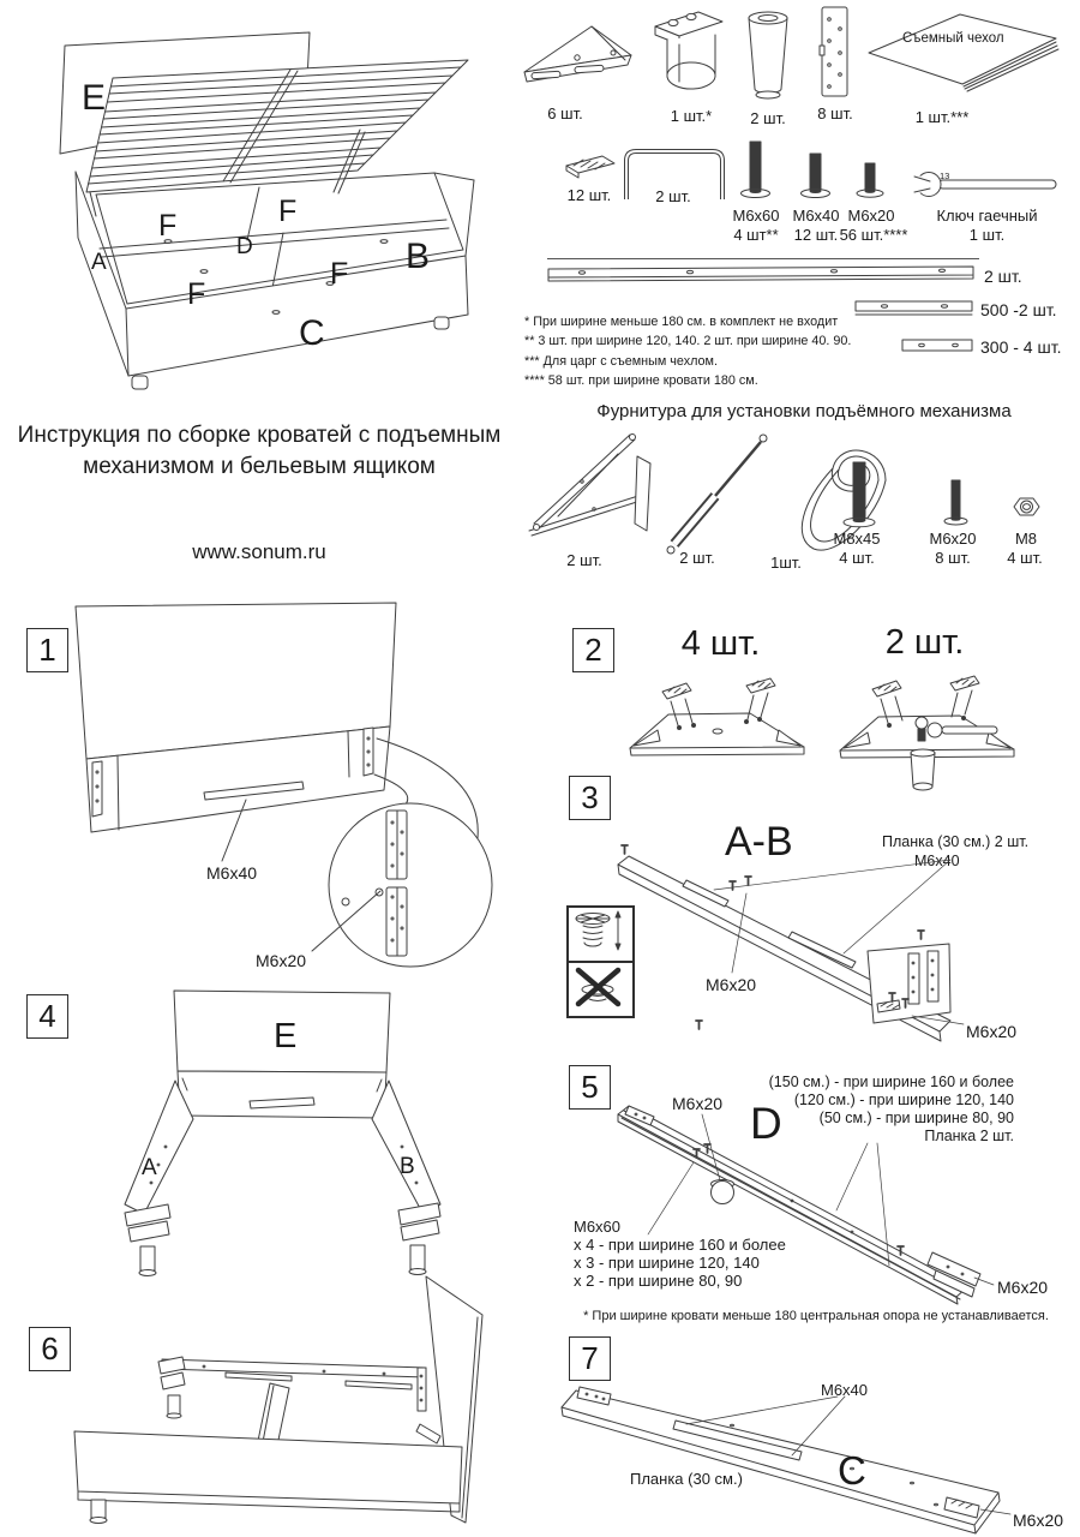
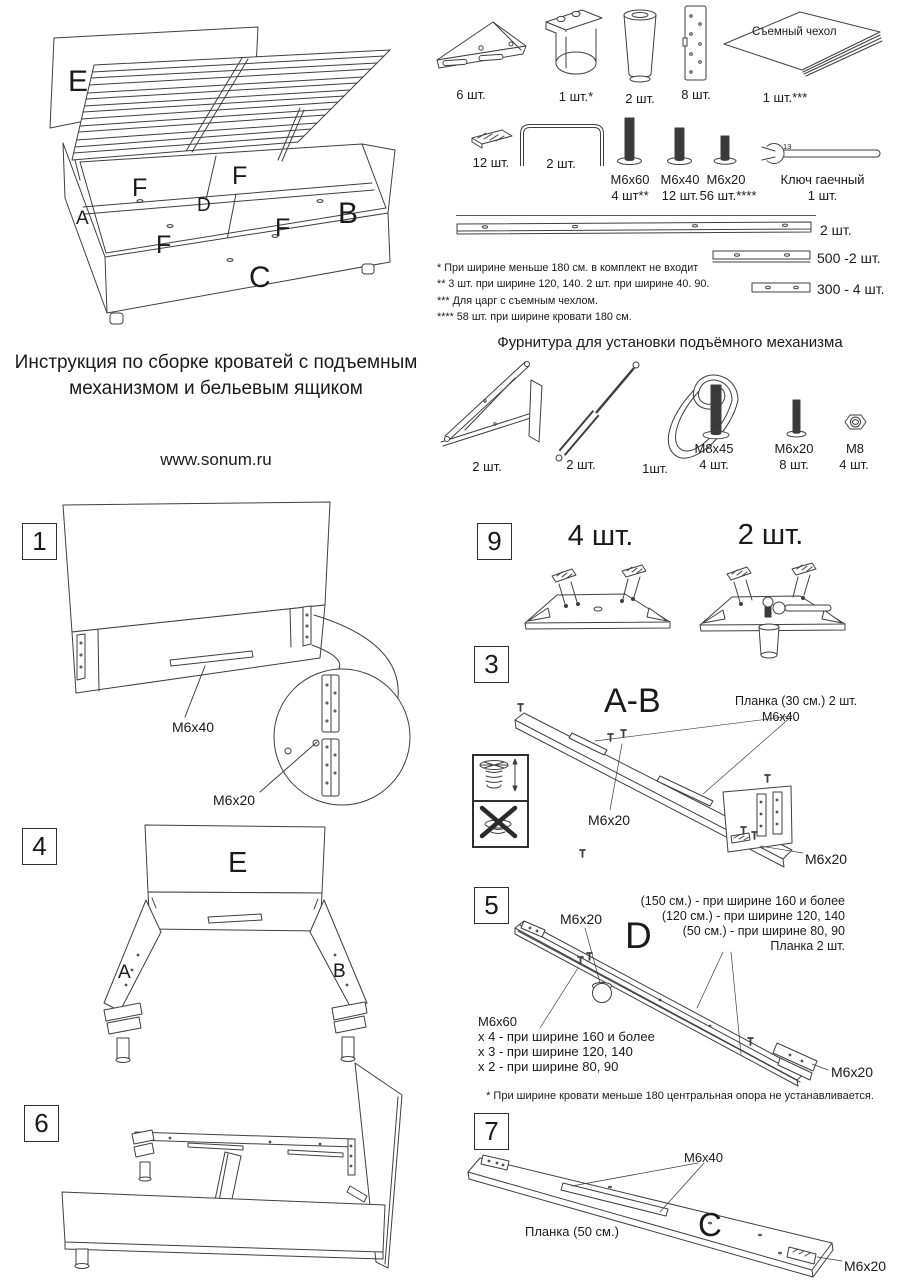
  E
  F
  F
  D
  A
  B
  F
  F
  C
  Инструкция по сборке кроватей с подъемным
  механизмом и бельевым ящиком
  www.sonum.ru
  6 шт.
  1 шт.*
  2 шт.
  8 шт.
  Съемный чехол
  1 шт.***
  12 шт.
  2 шт.
  M6x60
  4 шт**
  M6x40
  12 шт.
  M6x20
  56 шт.****
  13
  Ключ гаечный
  1 шт.
  2 шт.
  500 -2 шт.
  300 - 4 шт.
  * При ширине меньше 180 см. в комплект не входит
  ** 3 шт. при ширине 120, 140. 2 шт. при ширине 40. 90.
  *** Для царг с съемным чехлом.
  **** 58 шт. при ширине кровати 180 см.
  Фурнитура для установки подъёмного механизма
  2 шт.
  2 шт.
  1шт.
  M8x45
  4 шт.
  M6x20
  8 шт.
  M8
  4 шт.
  1
  M6x40
  M6x20
- 2
+ 9
  4 шт.
  2 шт.
  3
  A-B
  Планка (30 см.) 2 шт.
  M640
  M6x20
  M6x20
  4
  E
  A
  B
  5
  M6x20
  D
  (150 см.) - при ширине 160 и более
  (120 см.) - при ширине 120, 140
  (50 см.) - при ширине 80, 90
  Планка 2 шт.
  M6x60
  х 4 - при ширине 160 и более
  х 3 - при ширине 120, 140
  х 2 - при ширине 80, 90
  M6x20
  * При ширине кровати меньше 180 центральная опора не устанавливается.
  6
  7
  M6x40
- Планка (30 см.)
+ Планка (50 см.)
  C
  M6x20
